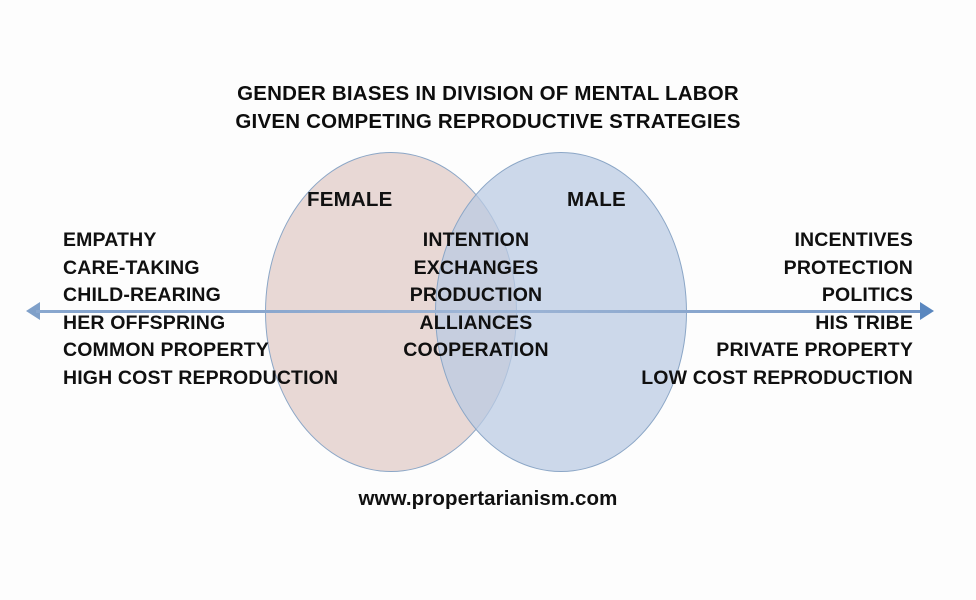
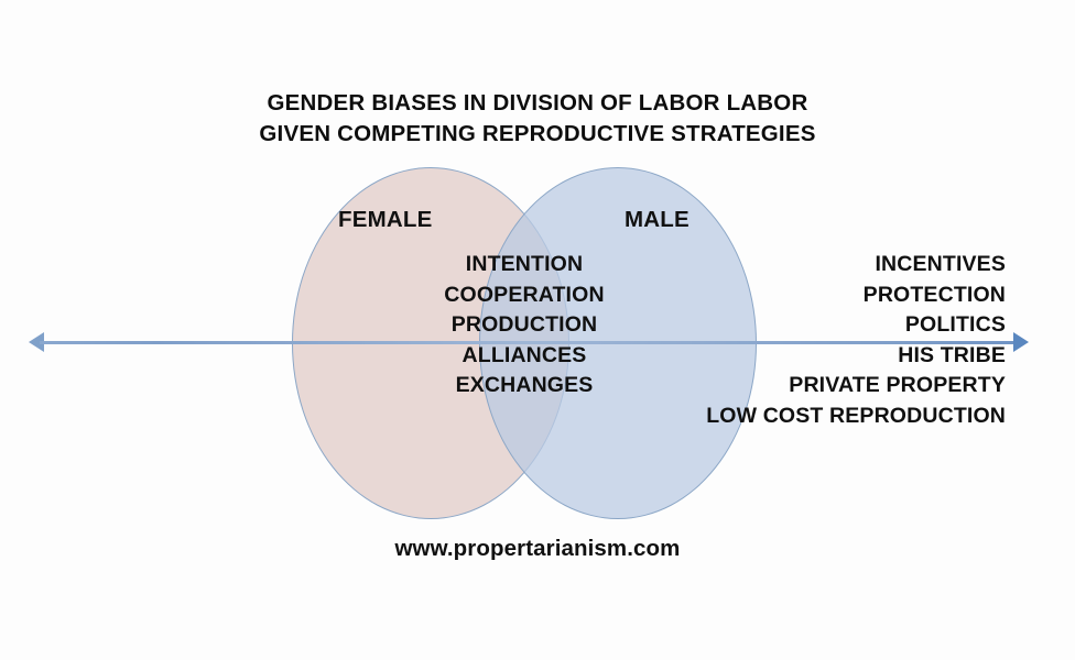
- GENDER BIASES IN DIVISION OF MENTAL LABOR
+ GENDER BIASES IN DIVISION OF LABOR LABOR
  GIVEN COMPETING REPRODUCTIVE STRATEGIES
  FEMALE
  MALE
- EMPATHY
- CARE-TAKING
- CHILD-REARING
- HER OFFSPRING
- COMMON PROPERTY
- HIGH COST REPRODUCTION
  INTENTION
- EXCHANGES
+ COOPERATION
  PRODUCTION
  ALLIANCES
- COOPERATION
+ EXCHANGES
  INCENTIVES
  PROTECTION
  POLITICS
  HIS TRIBE
  PRIVATE PROPERTY
  LOW COST REPRODUCTION
  www.propertarianism.com
